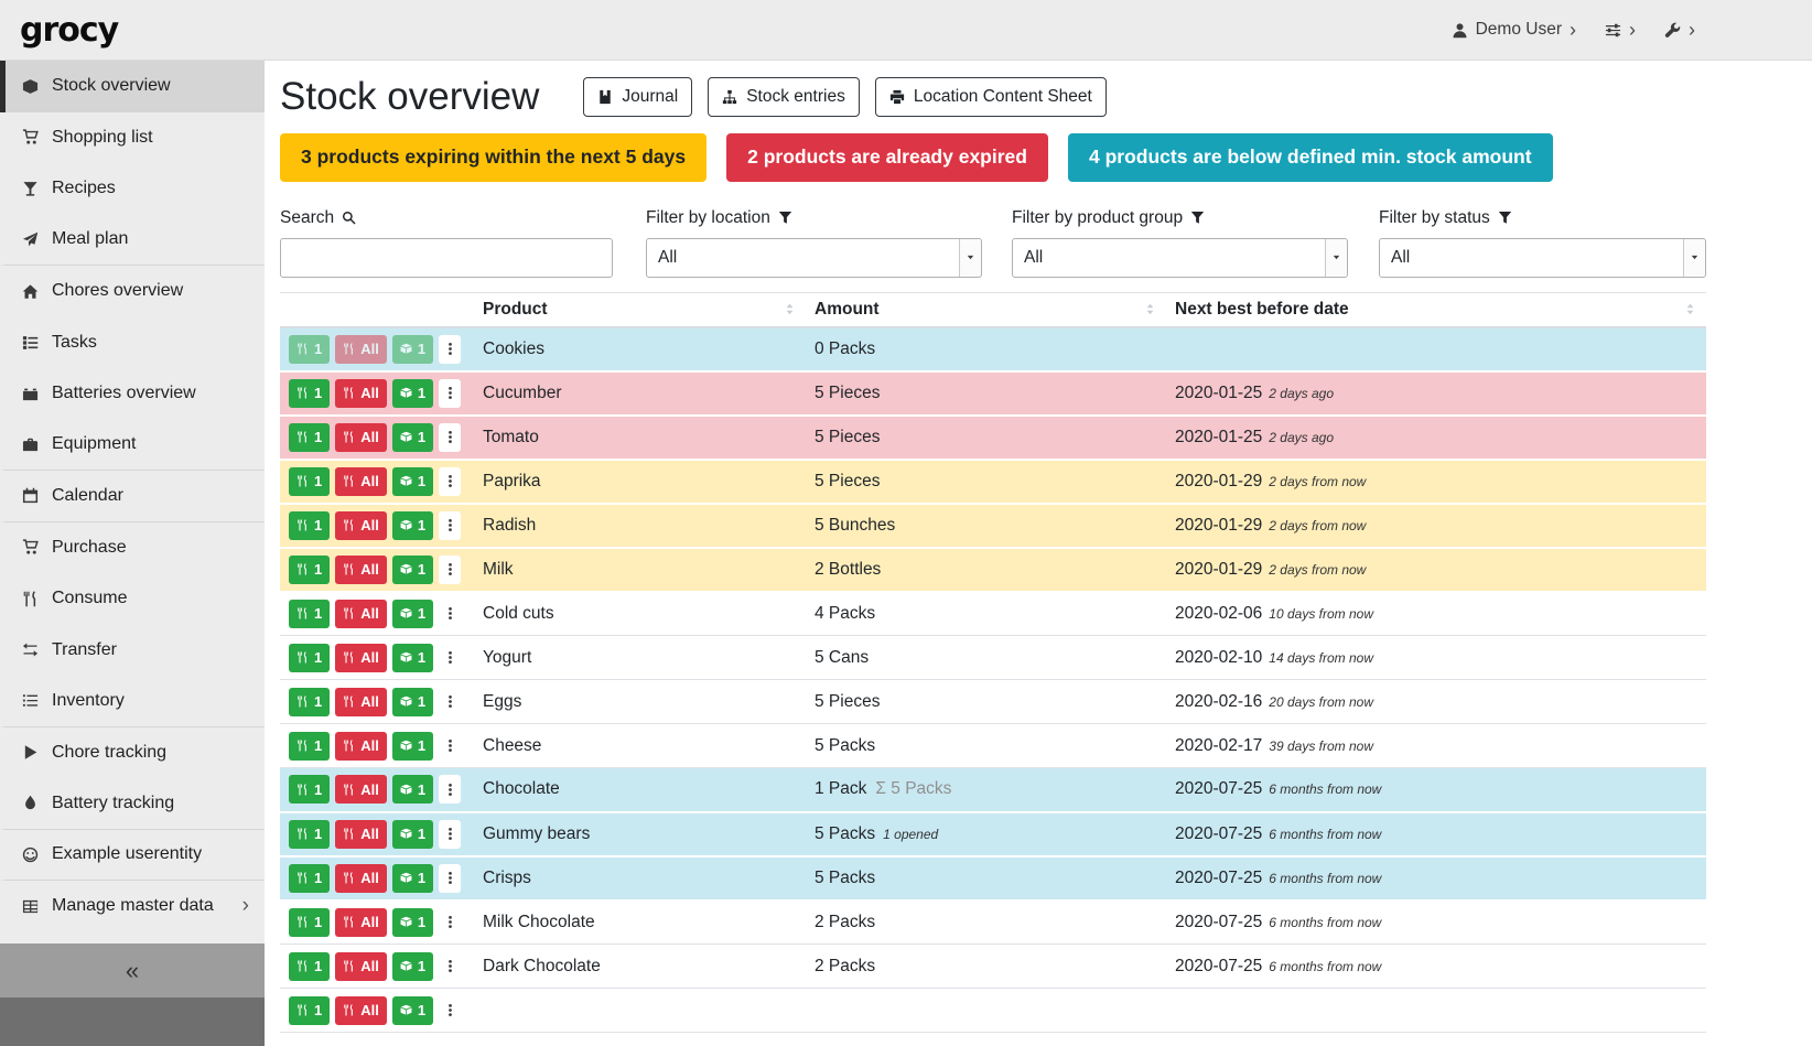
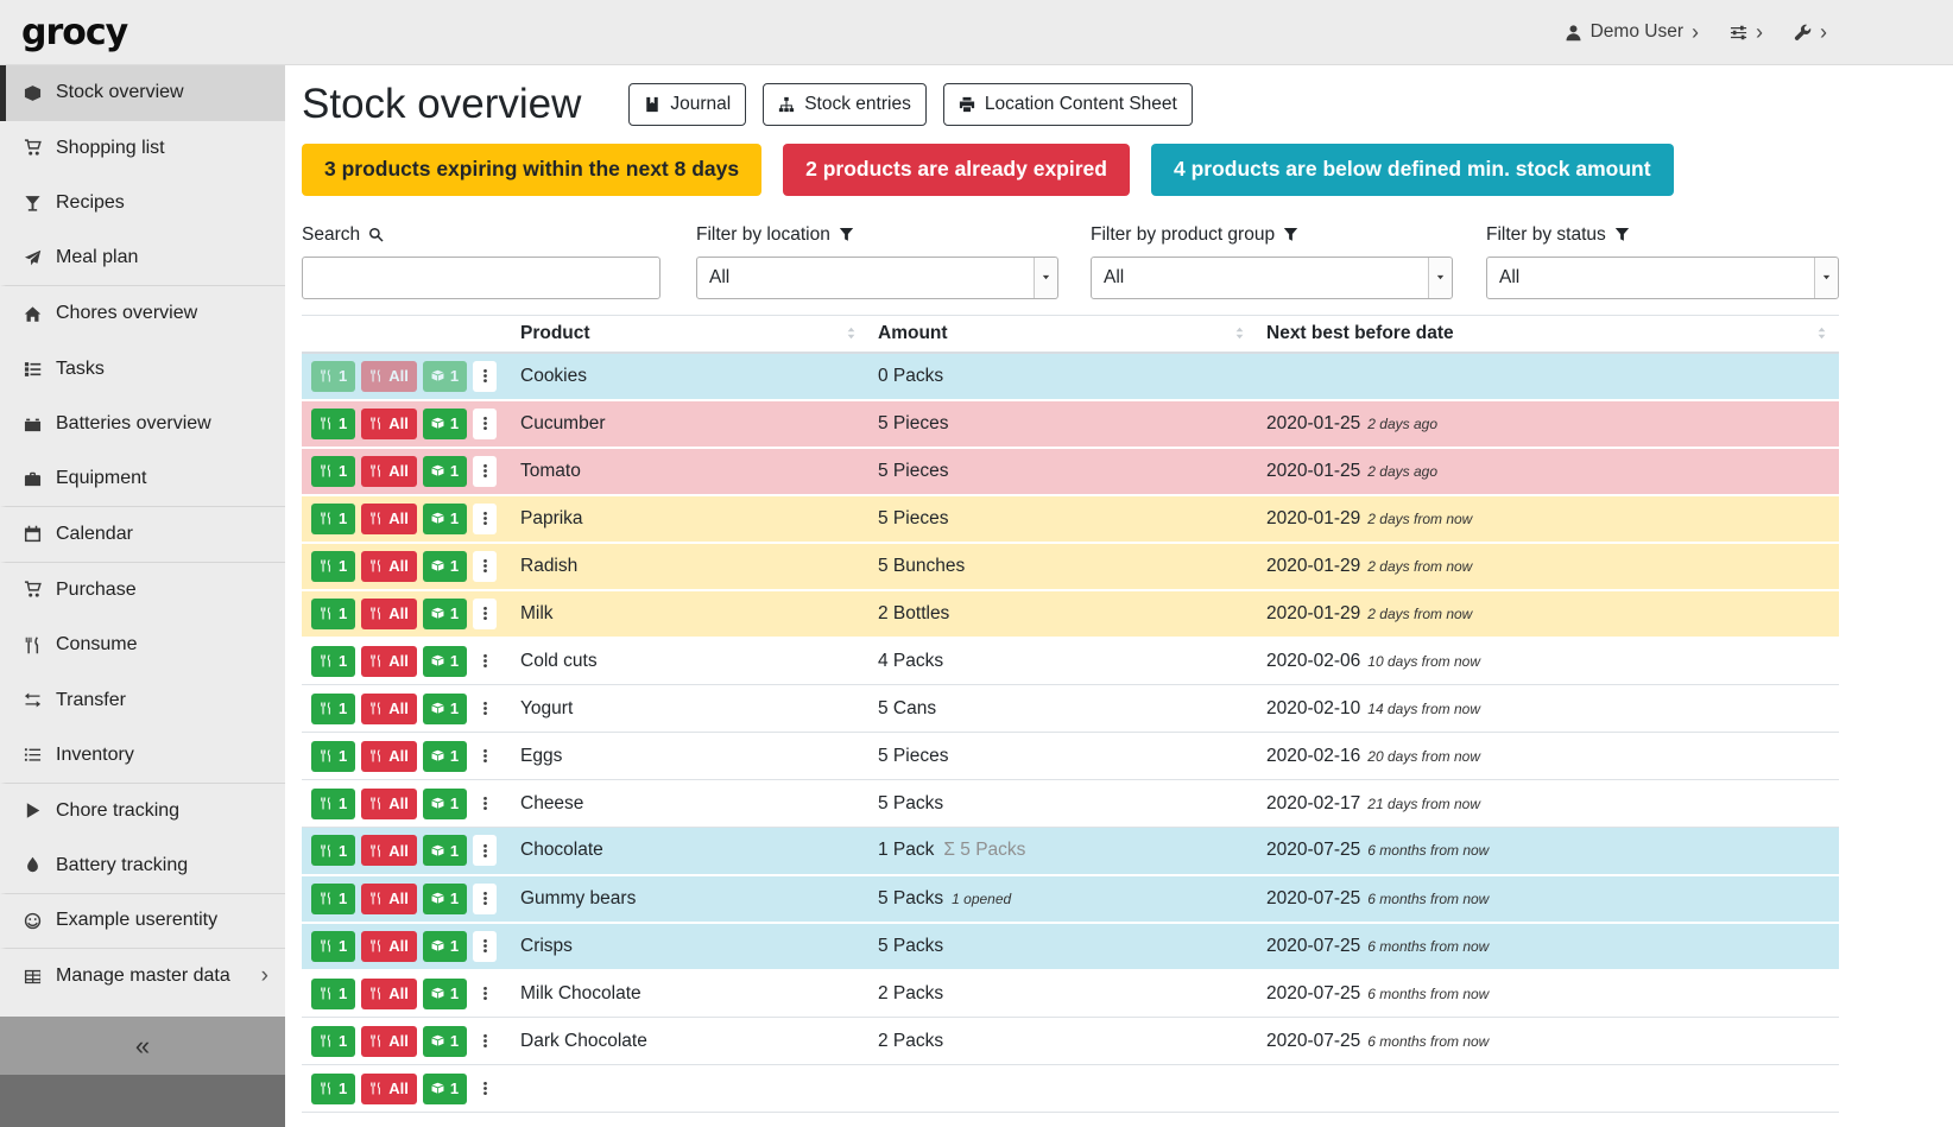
  grocy
  Demo User
  ›
  ›
  ›
  Stock overview
  Shopping list
  Recipes
  Meal plan
  Chores overview
  Tasks
  Batteries overview
  Equipment
  Calendar
  Purchase
  Consume
  Transfer
  Inventory
  Chore tracking
  Battery tracking
  Example userentity
  Manage master data
  ›
  «
  Stock overview
  Journal
  Stock entries
  Location Content Sheet
- 3 products expiring within the next 5 days
+ 3 products expiring within the next 8 days
  2 products are already expired
  4 products are below defined min. stock amount
  Search
  Filter by location
  All
  Filter by product group
  All
  Filter by status
  All
  	Product	Amount	Next best before date
  1 All 1	Cookies	0 Packs
  1 All 1	Cucumber	5 Pieces	2020-01-25 2 days ago
  1 All 1	Tomato	5 Pieces	2020-01-25 2 days ago
  1 All 1	Paprika	5 Pieces	2020-01-29 2 days from now
  1 All 1	Radish	5 Bunches	2020-01-29 2 days from now
  1 All 1	Milk	2 Bottles	2020-01-29 2 days from now
  1 All 1	Cold cuts	4 Packs	2020-02-06 10 days from now
  1 All 1	Yogurt	5 Cans	2020-02-10 14 days from now
  1 All 1	Eggs	5 Pieces	2020-02-16 20 days from now
- 1 All 1	Cheese	5 Packs	2020-02-17 39 days from now
+ 1 All 1	Cheese	5 Packs	2020-02-17 21 days from now
  1 All 1	Chocolate	1 Pack Σ 5 Packs	2020-07-25 6 months from now
  1 All 1	Gummy bears	5 Packs 1 opened	2020-07-25 6 months from now
  1 All 1	Crisps	5 Packs	2020-07-25 6 months from now
  1 All 1	Milk Chocolate	2 Packs	2020-07-25 6 months from now
  1 All 1	Dark Chocolate	2 Packs	2020-07-25 6 months from now
  1 All 1
